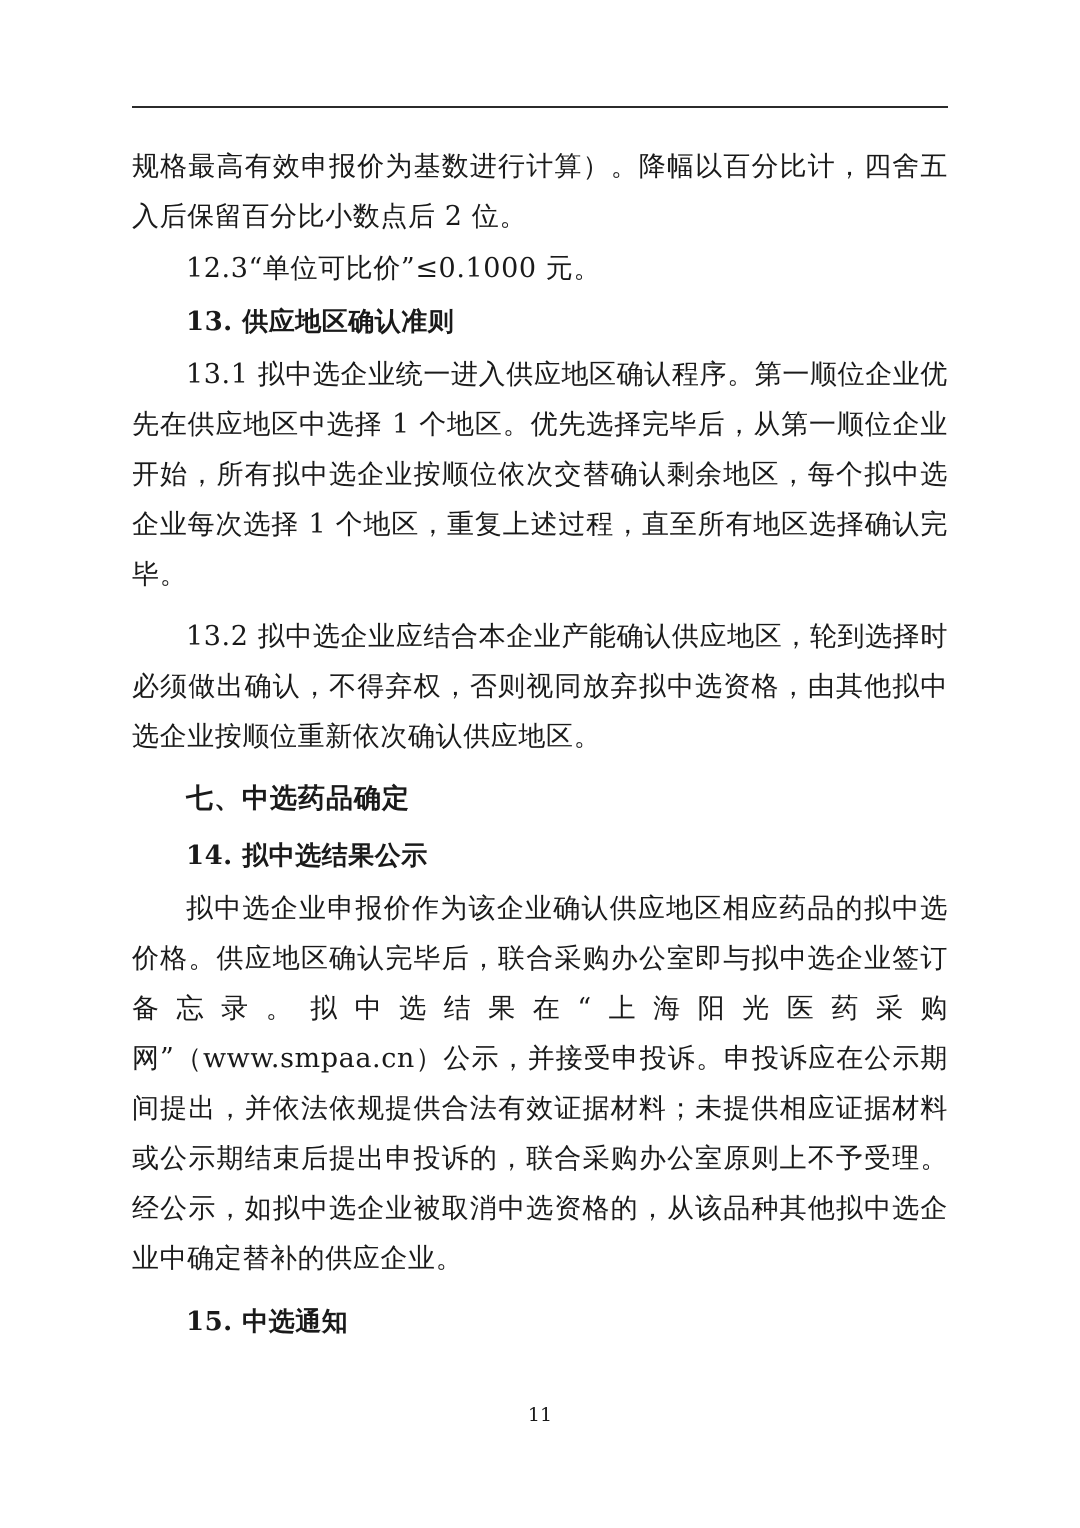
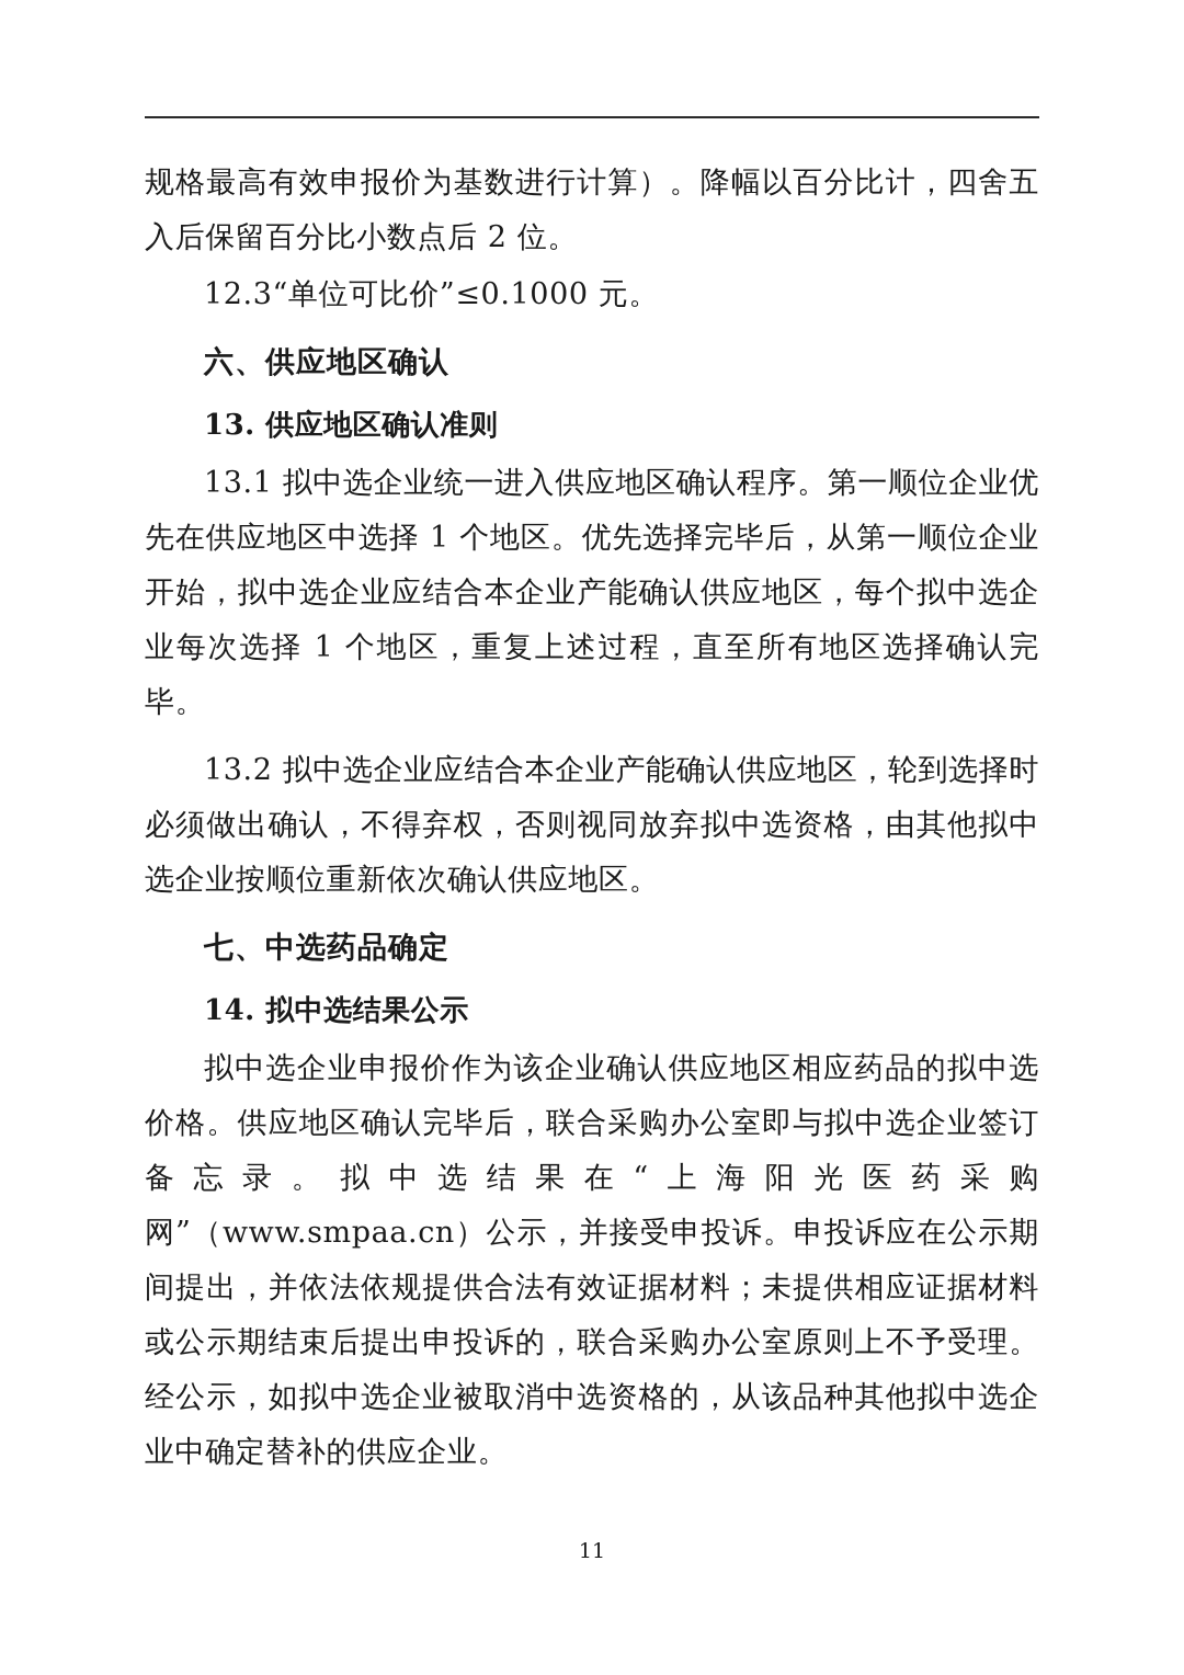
  规格最高有效申报价为基数进行计算）。降幅以百分比计，四舍五入后保留百分比小数点后 2 位。
  12.3“单位可比价”≤0.1000 元。
+ 六、供应地区确认
  13. 供应地区确认准则
- 13.1 拟中选企业统一进入供应地区确认程序。第一顺位企业优先在供应地区中选择 1 个地区。优先选择完毕后，从第一顺位企业开始，所有拟中选企业按顺位依次交替确认剩余地区，每个拟中选企业每次选择 1 个地区，重复上述过程，直至所有地区选择确认完毕。
+ 13.1 拟中选企业统一进入供应地区确认程序。第一顺位企业优先在供应地区中选择 1 个地区。优先选择完毕后，从第一顺位企业开始，拟中选企业应结合本企业产能确认供应地区，每个拟中选企业每次选择 1 个地区，重复上述过程，直至所有地区选择确认完毕。
  13.2 拟中选企业应结合本企业产能确认供应地区，轮到选择时必须做出确认，不得弃权，否则视同放弃拟中选资格，由其他拟中选企业按顺位重新依次确认供应地区。
  七、中选药品确定
  14. 拟中选结果公示
  拟中选企业申报价作为该企业确认供应地区相应药品的拟中选价格。供应地区确认完毕后，联合采购办公室即与拟中选企业签订备忘录。拟中选结果在“上海阳光医药采购网”（www.smpaa.cn）公示，并接受申投诉。申投诉应在公示期间提出，并依法依规提供合法有效证据材料；未提供相应证据材料或公示期结束后提出申投诉的，联合采购办公室原则上不予受理。经公示，如拟中选企业被取消中选资格的，从该品种其他拟中选企业中确定替补的供应企业。
- 15. 中选通知
  11
